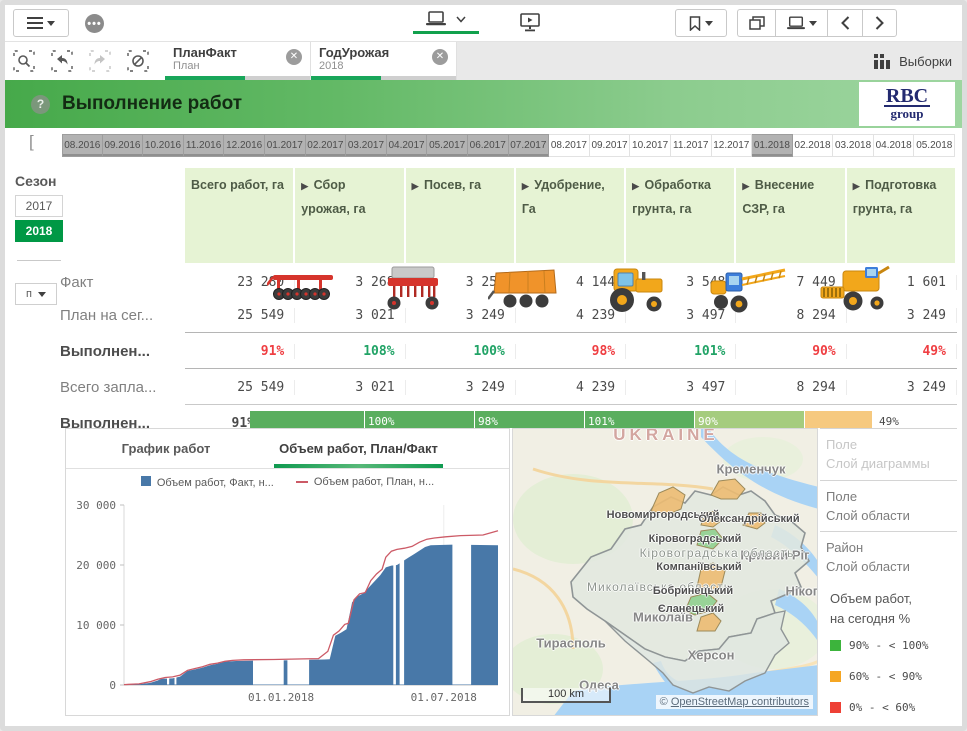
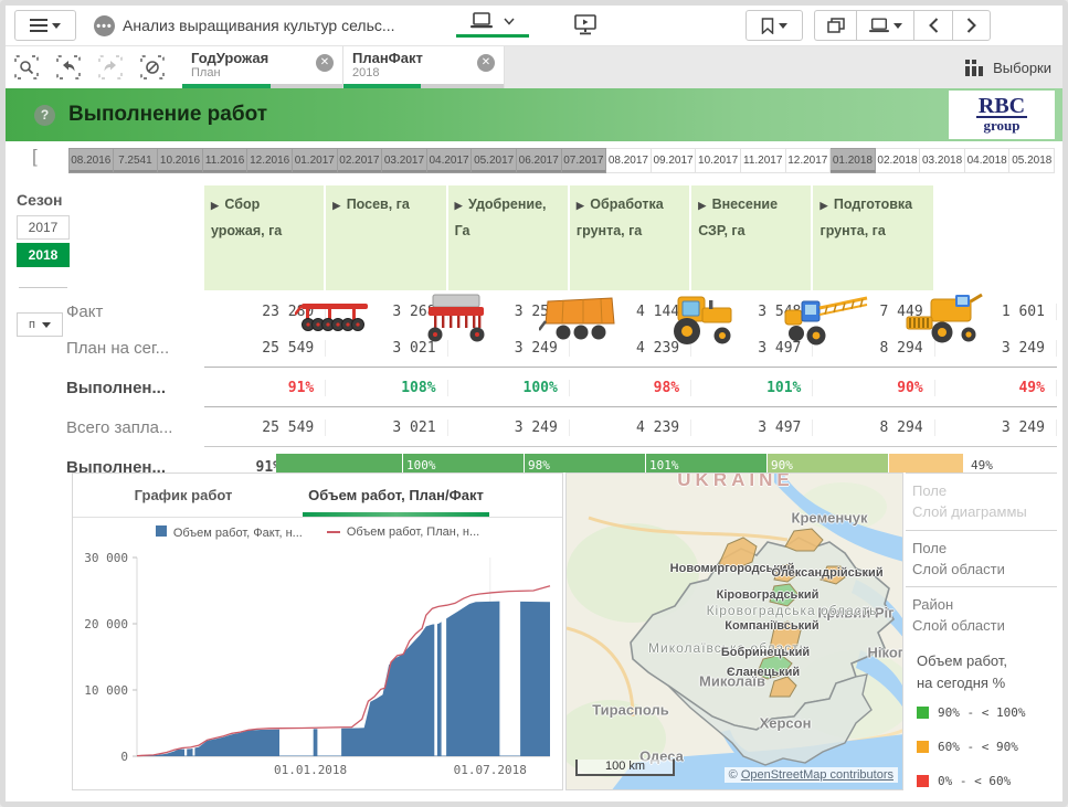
  •••
+ Анализ выращивания культур сельс...
- ПланФакт
+ ГодУрожая
  План
  ✕
- ГодУрожая
+ ПланФакт
  2018
  ✕
  Выборки
  ?
  Выполнение работ
  RBC
  group
  [
  08.2016
- 09.2016
+ 7.2541
  10.2016
  11.2016
  12.2016
  01.2017
  02.2017
  03.2017
  04.2017
  05.2017
  06.2017
  07.2017
  08.2017
  09.2017
  10.2017
  11.2017
  12.2017
  01.2018
  02.2018
  03.2018
  04.2018
  05.2018
  Сезон
  2017
  2018
  п
- Всего работ, га
  ▶ Сбор урожая, га
  ▶ Посев, га
  ▶ Удобрение, Га
  ▶ Обработка грунта, га
  ▶ Внесение СЗР, га
  ▶ Подготовка грунта, га
  Факт
  23 280
  3 26
  3 25
  4 144
  7 449
  1 601
  План на сег...
  25 549
  3 021
  3 249
  4 239
  3 497
  8 294
  3 249
  Выполнен...
  91%
  108%
  100%
  98%
  101%
  90%
  49%
  Всего запла...
  25 549
  3 021
  3 249
  4 239
  3 497
  8 294
  3 249
  Выполнен...
  100%
  98%
  101%
  90%
  49%
  График работ
  Объем работ, План/Факт
  Объем работ, Факт, н...
  Объем работ, План, н...
  30 000
  20 000
  10 000
  0
  01.01.2018
  01.07.2018
  UKRAINE
  Кременчук
  Кривий Ріг
  Миколаїв
  Херсон
  Тирасполь
  Одеса
  Кіровоградська область
  Миколаївська область
  Новомиргородський
  Олександрійський
  Кіровоградський
  Компаніївський
  Бобринецький
  Єланецький
  100 km
  © OpenStreetMap contributors
  Поле
  Слой диаграммы
  Поле
  Слой области
  Район
  Слой области
  Объем работ,
  на сегодня %
  90% - < 100%
  60% - < 90%
  0% - < 60%
